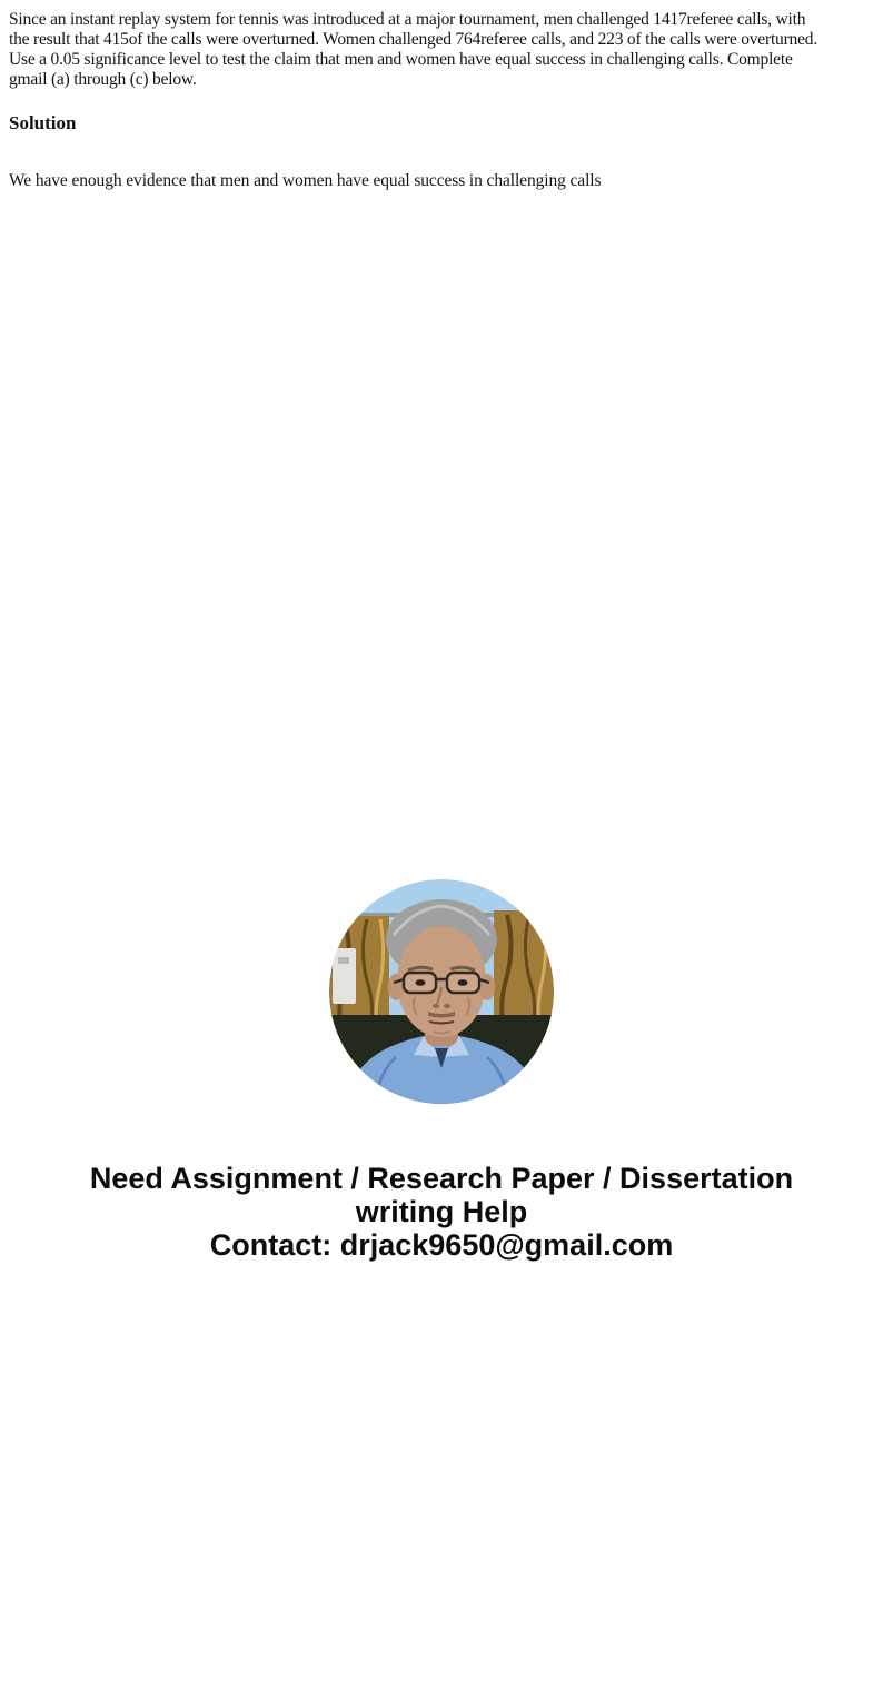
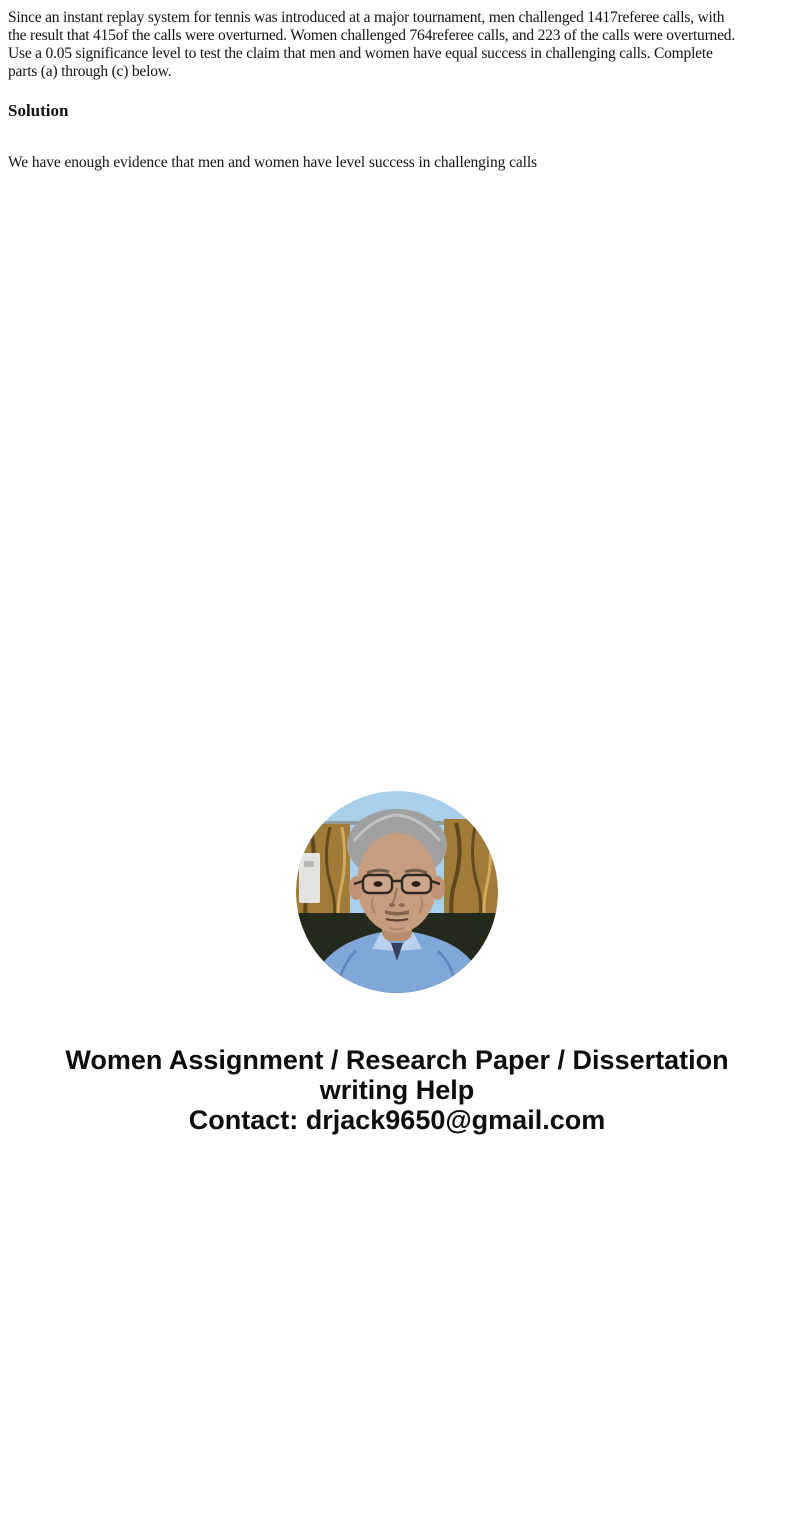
  Since an instant replay system for tennis was introduced at a major tournament, men challenged 1417referee calls, with
  the result that 415of the calls were overturned. Women challenged 764referee calls, and 223 of the calls were overturned.
  Use a 0.05 significance level to test the claim that men and women have equal success in challenging calls. Complete
- gmail (a) through (c) below.
+ parts (a) through (c) below.
  Solution
- We have enough evidence that men and women have equal success in challenging calls
+ We have enough evidence that men and women have level success in challenging calls
- Need Assignment / Research Paper / Dissertation
+ Women Assignment / Research Paper / Dissertation
  writing Help
  Contact: drjack9650@gmail.com
